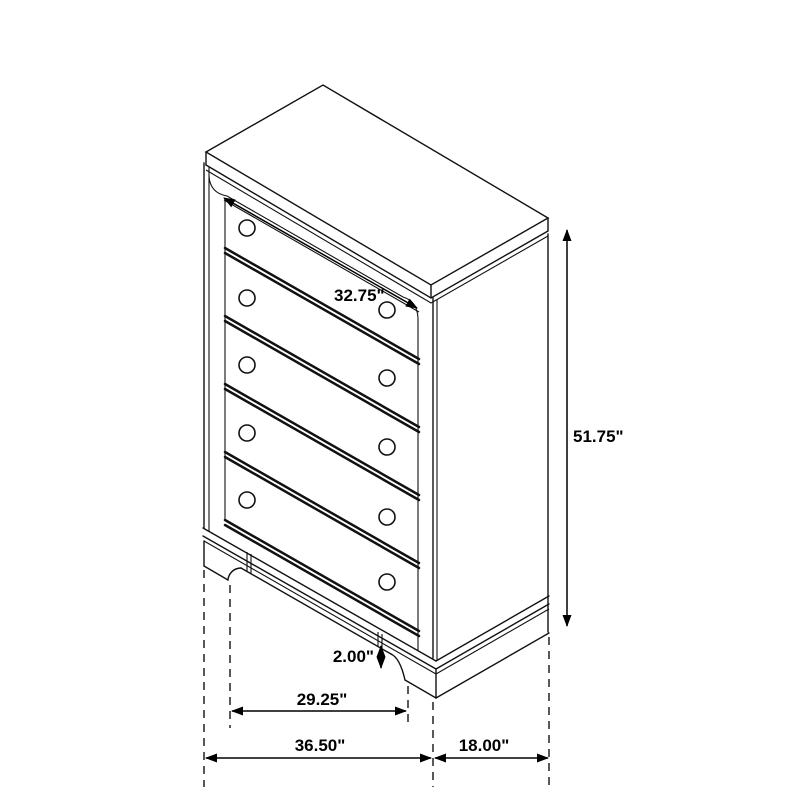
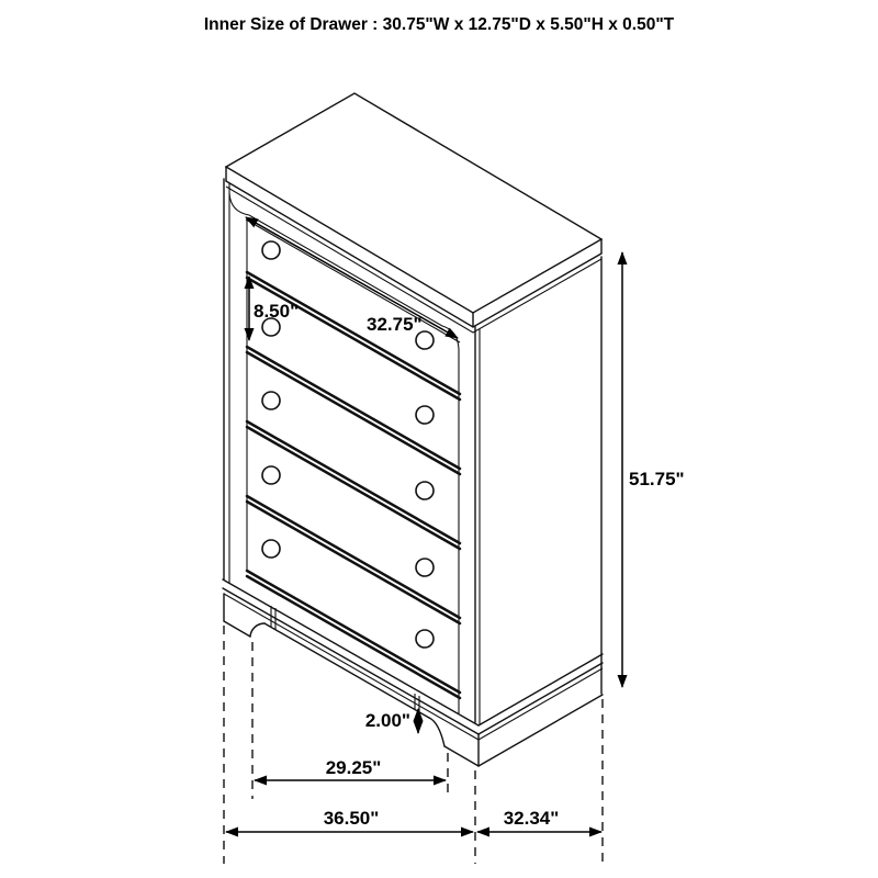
+ 8.50"
  32.75"
  51.75"
  2.00"
  29.25"
  36.50"
- 18.00"
+ 32.34"
+ Inner Size of Drawer : 30.75"W x 12.75"D x 5.50"H x 0.50"T
